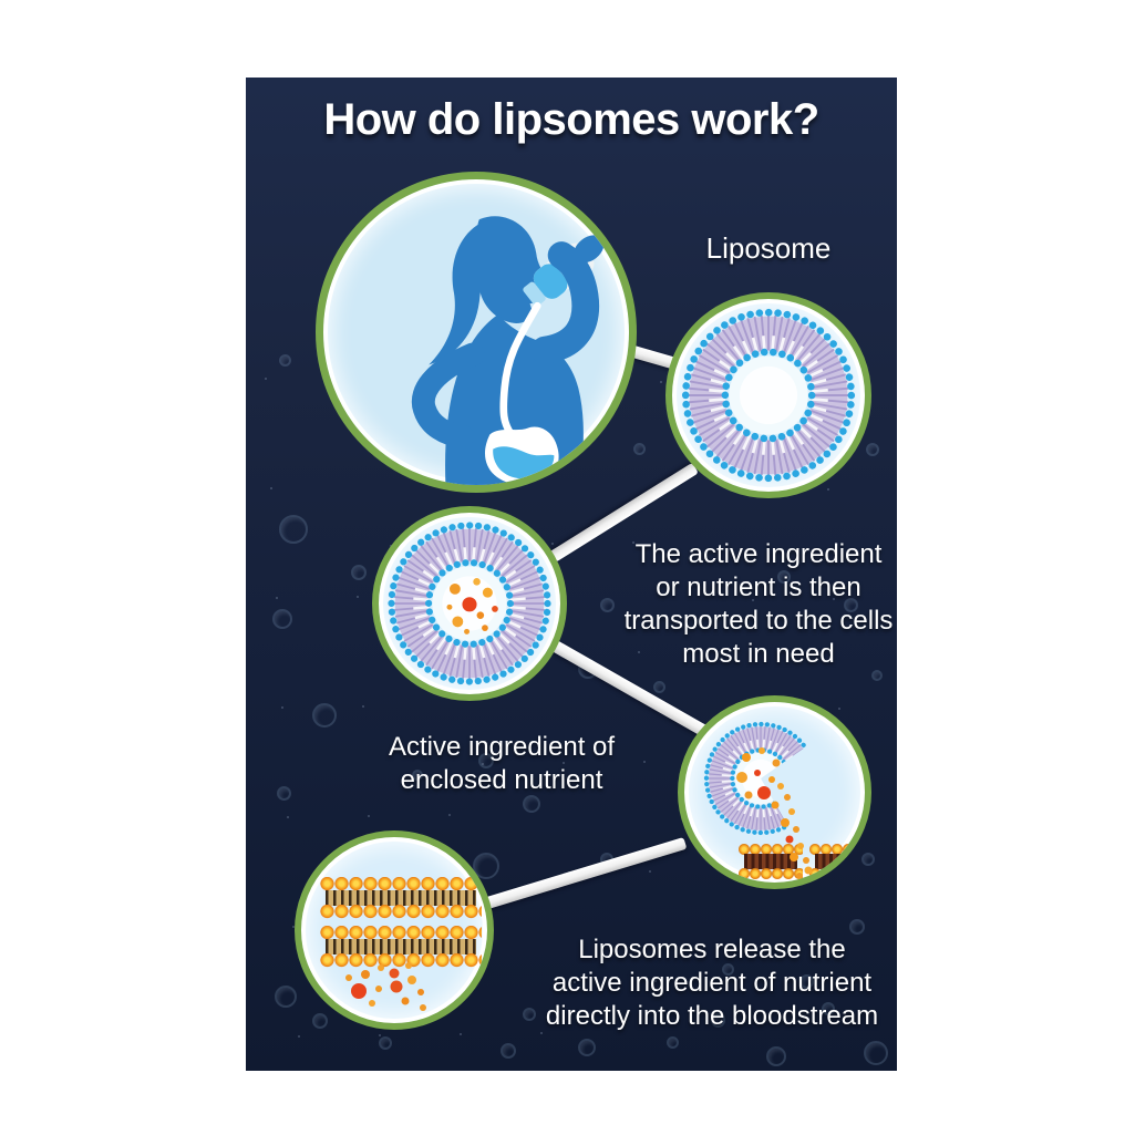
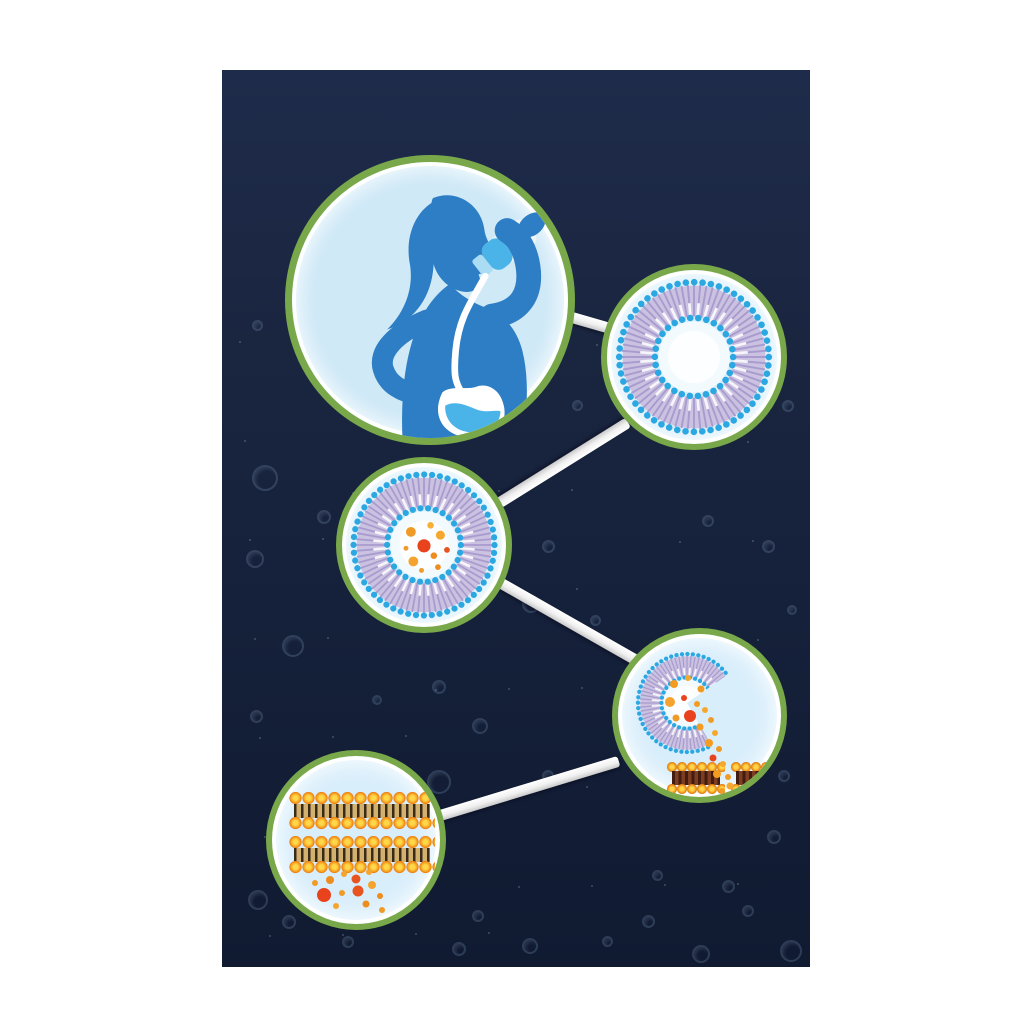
- How do lipsomes work?
- Liposome
- The active ingredient
- or nutrient is then
- transported to the cells
- most in need
- Active ingredient of
- enclosed nutrient
- Liposomes release the
- active ingredient of nutrient
- directly into the bloodstream
